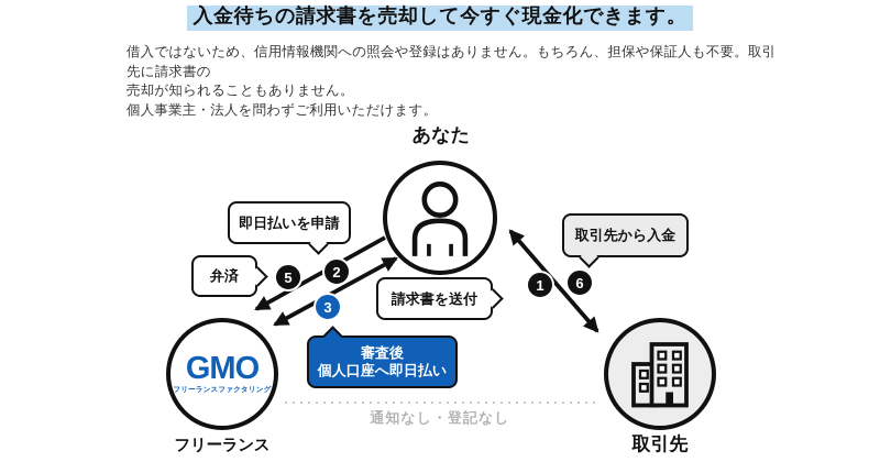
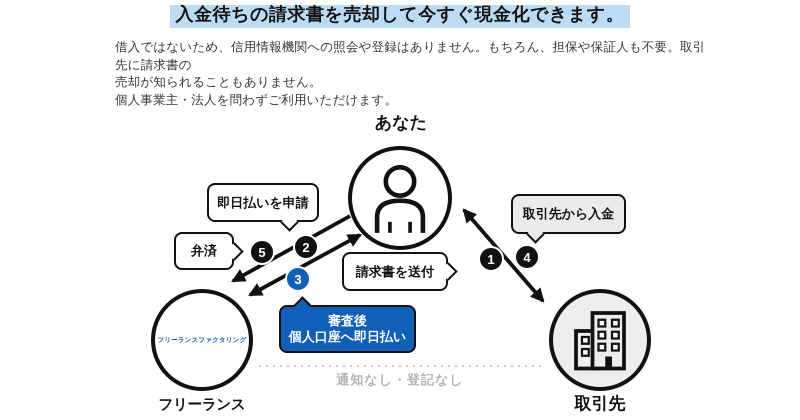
  入金待ちの請求書を売却して今すぐ現金化できます。
  借入ではないため、信用情報機関への照会や登録はありません。もちろん、担保や保証人も不要。取引先に請求書の
  売却が知られることもありません。
  個人事業主・法人を問わずご利用いただけます。
  あなた
- GMO
  フリーランス
  取引先
  即日払いを申請
  弁済
  請求書を送付
  取引先から入金
  審査後
  個人口座へ即日払い
  1
  2
  3
- 6
+ 4
  5
  通知なし・登記なし
